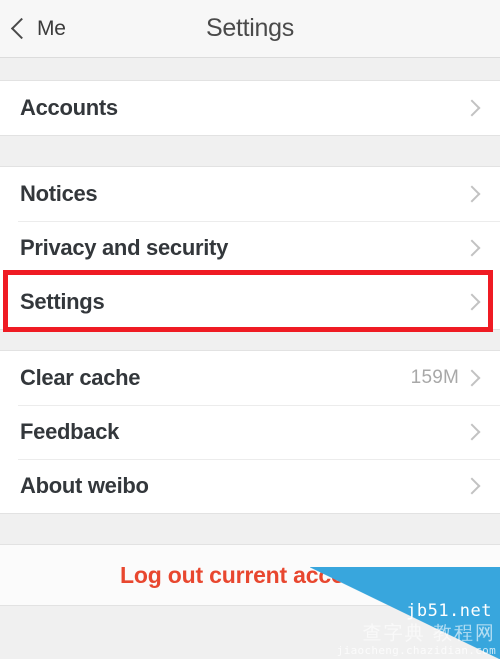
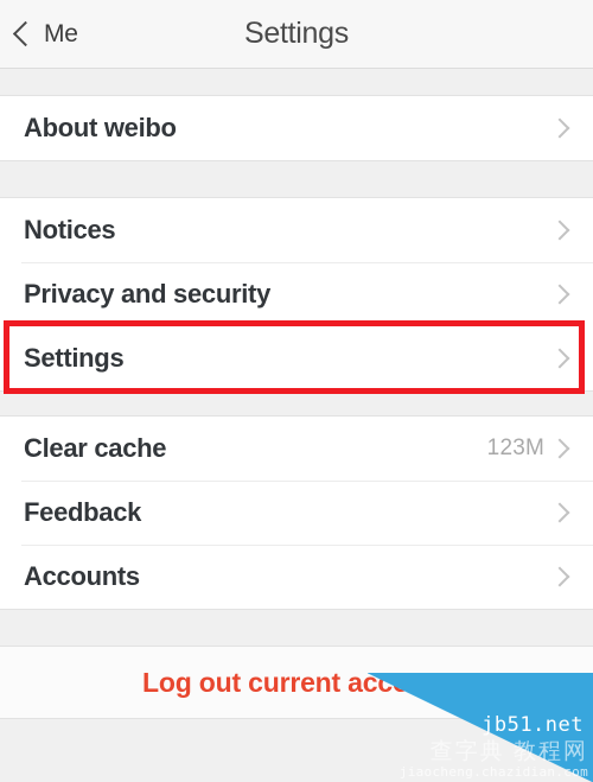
  Me
  Settings
- Accounts
+ About weibo
  Notices
  Privacy and security
  Settings
  Clear cache
- 159M
+ 123M
  Feedback
- About weibo
+ Accounts
  Log out current a
  jb51.net
  查字典 教程网
  jiaocheng.chazidian.com
